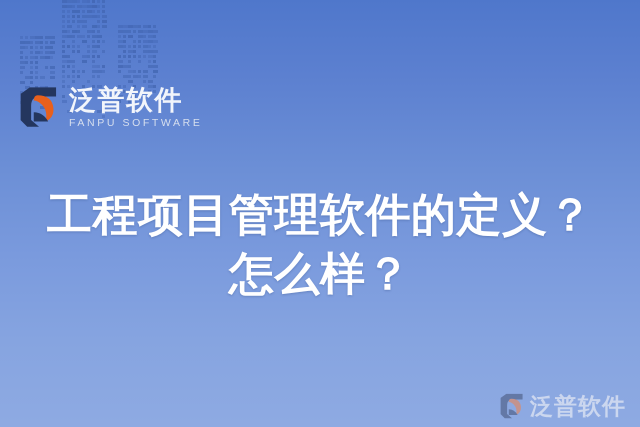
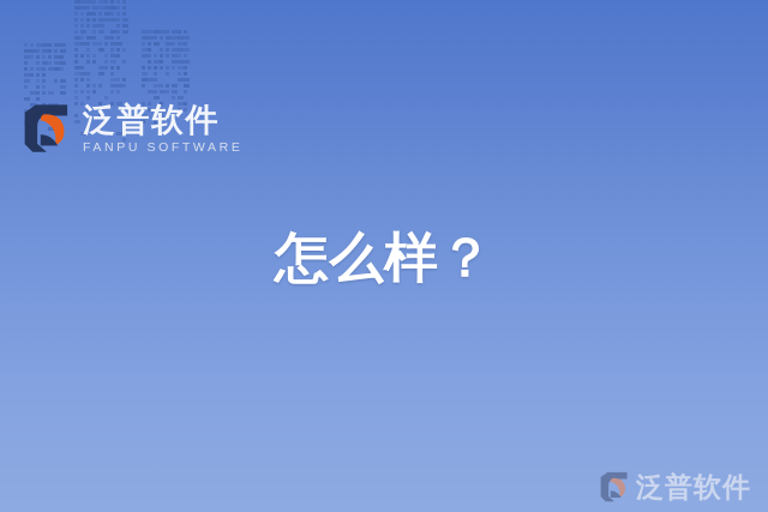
  泛普软件
  FANPU SOFTWARE
- 工程项目管理软件的定义？
  怎么样？
  泛普软件
